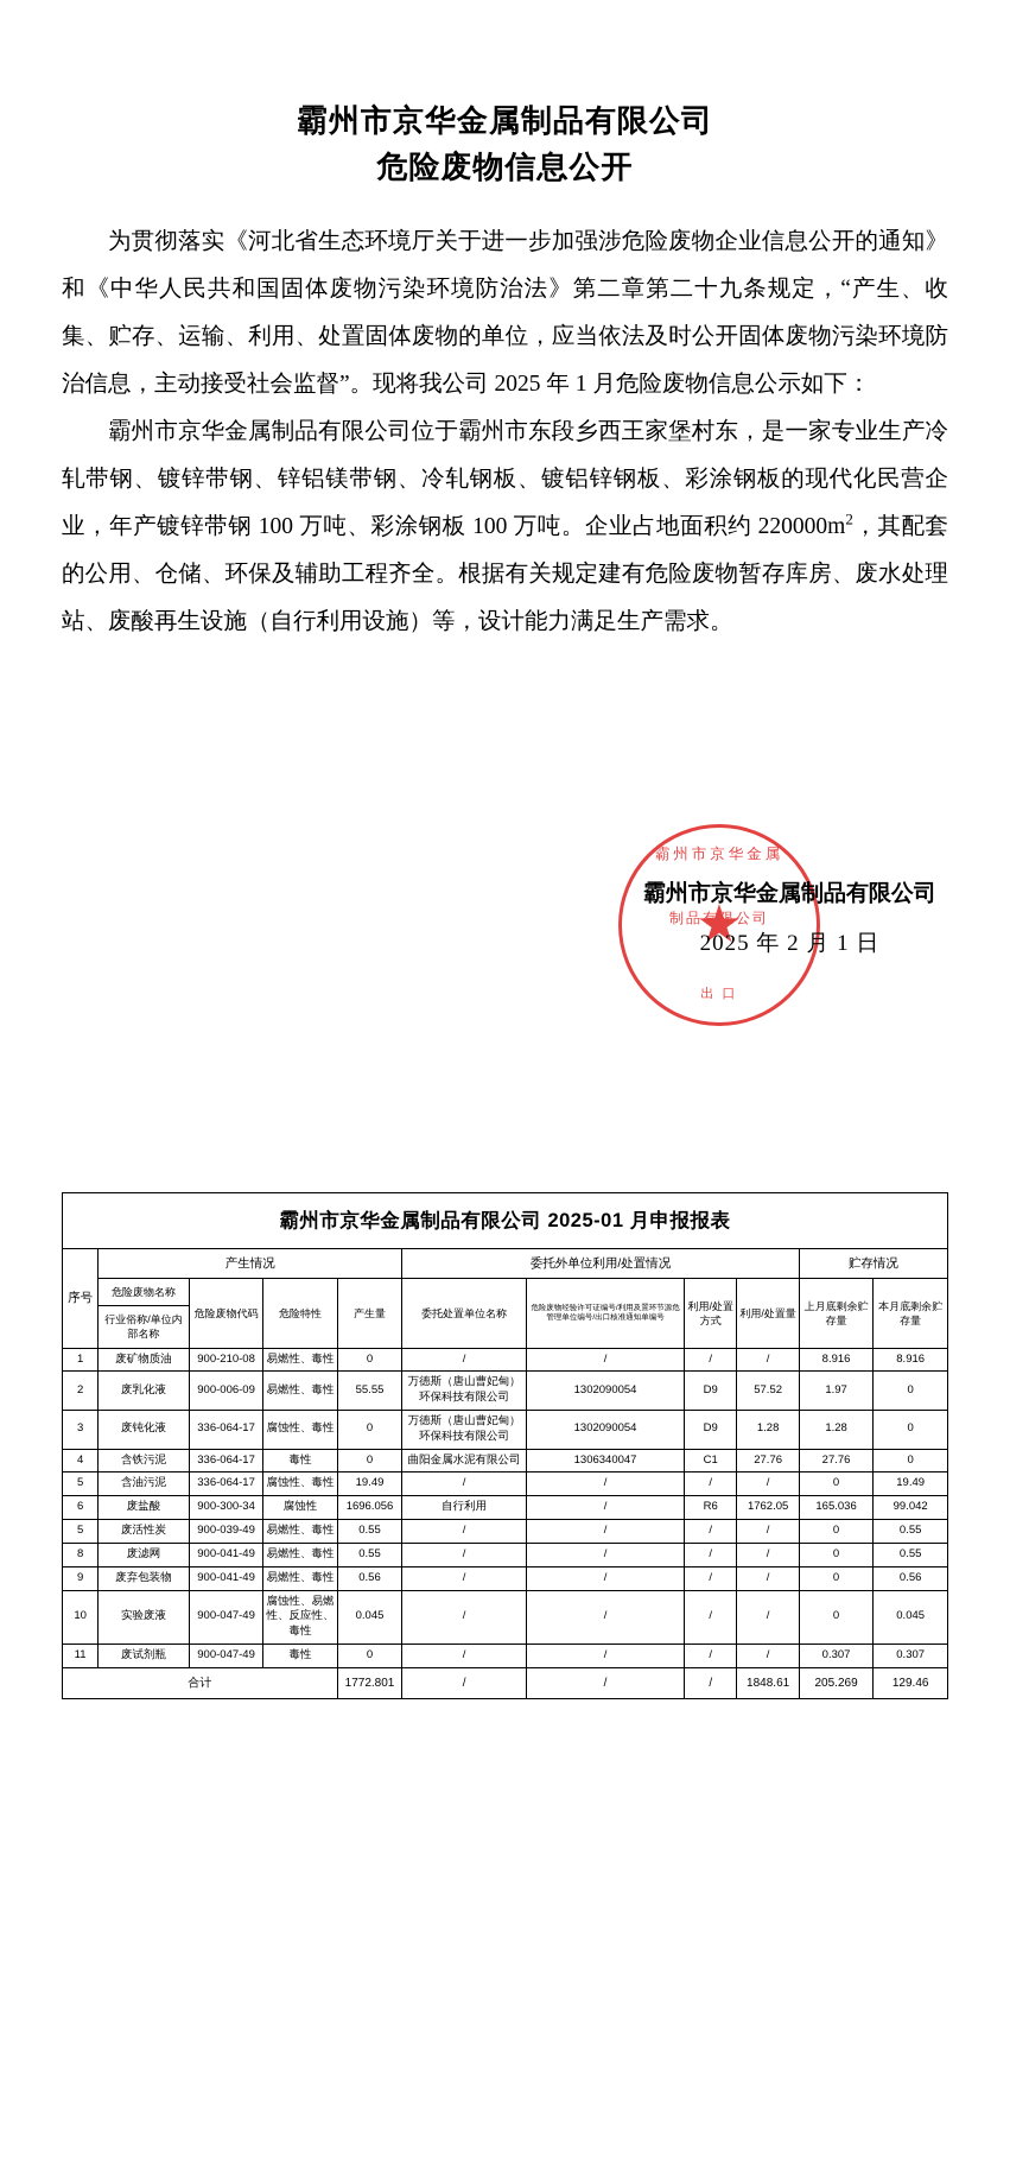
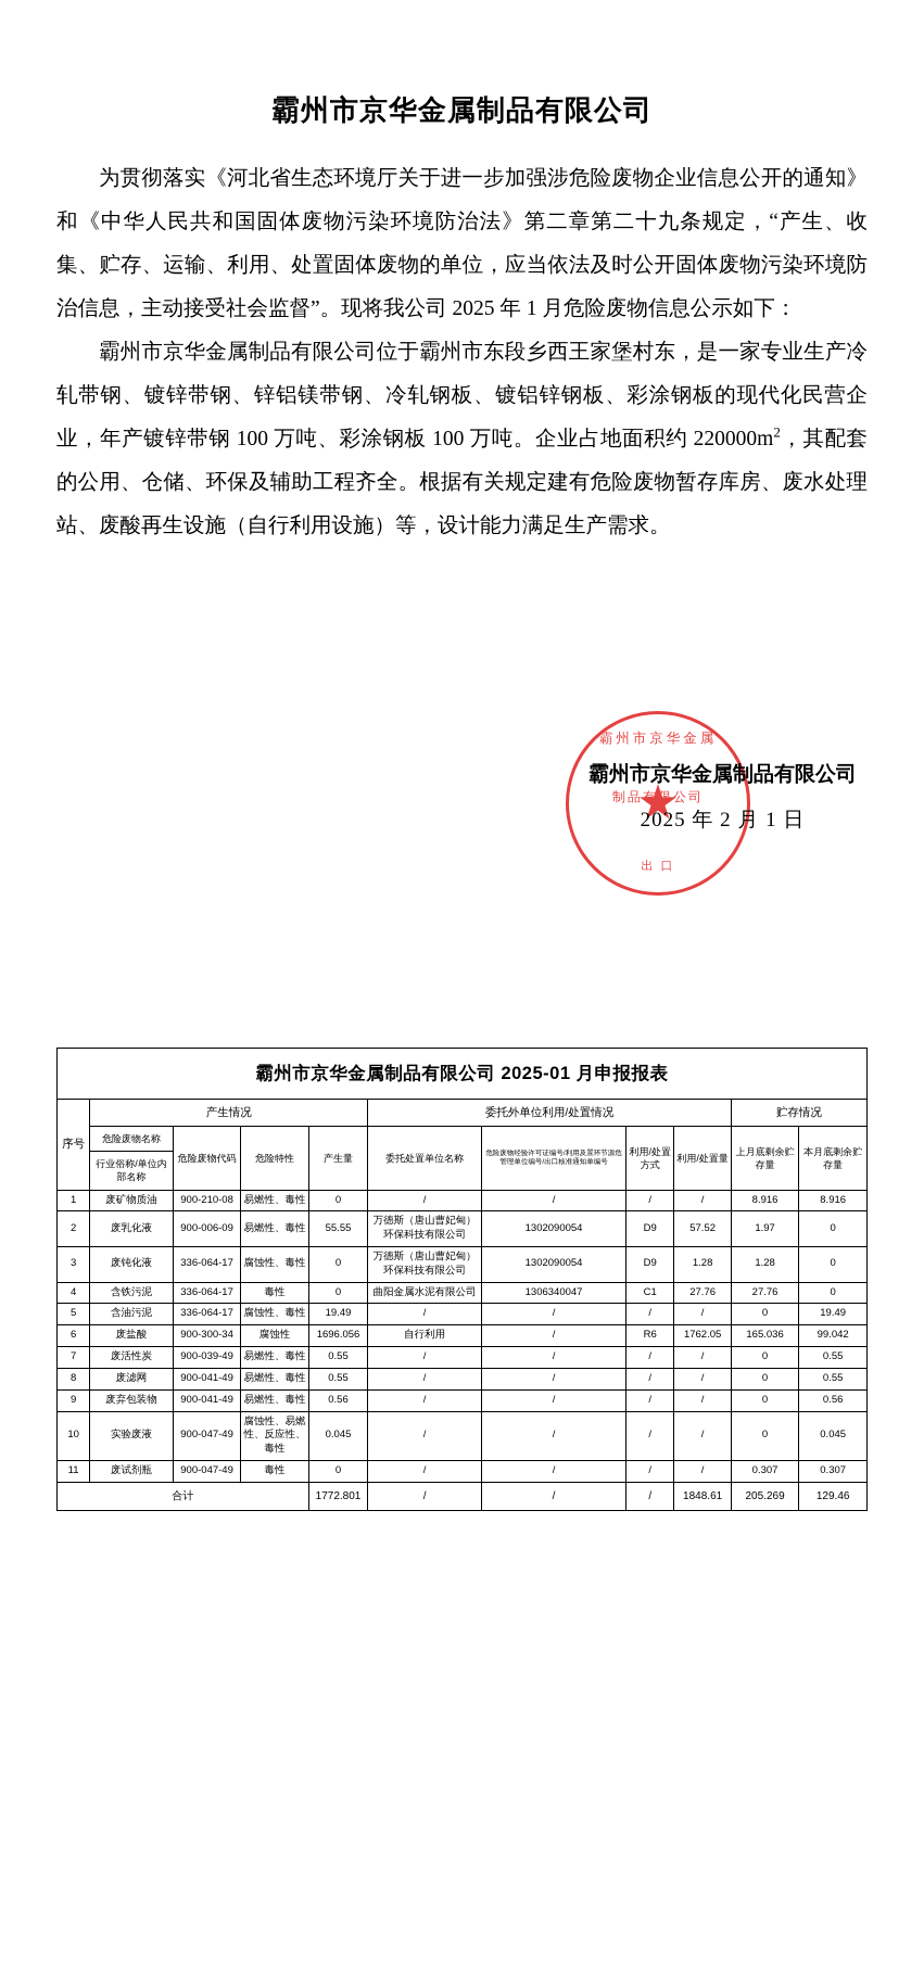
  霸州市京华金属制品有限公司
- 危险废物信息公开
  为贯彻落实《河北省生态环境厅关于进一步加强涉危险废物企业信息公开的通知》和《中华人民共和国固体废物污染环境防治法》第二章第二十九条规定，“产生、收集、贮存、运输、利用、处置固体废物的单位，应当依法及时公开固体废物污染环境防治信息，主动接受社会监督”。现将我公司 2025 年 1 月危险废物信息公示如下：
  霸州市京华金属制品有限公司位于霸州市东段乡西王家堡村东，是一家专业生产冷轧带钢、镀锌带钢、锌铝镁带钢、冷轧钢板、镀铝锌钢板、彩涂钢板的现代化民营企业，年产镀锌带钢 100 万吨、彩涂钢板 100 万吨。企业占地面积约 220000m2，其配套的公用、仓储、环保及辅助工程齐全。根据有关规定建有危险废物暂存库房、废水处理站、废酸再生设施（自行利用设施）等，设计能力满足生产需求。
  霸州市京华金属
  制品有限公司
  ★
  出 口
  霸州市京华金属制品有限公司
  2025 年 2 月 1 日
  霸州市京华金属制品有限公司 2025-01 月申报报表
  序号	产生情况	委托外单位利用/处置情况	贮存情况
  行业俗称/单位内部名称
  1	废矿物质油	900-210-08	易燃性、毒性	0	/	/	/	/	8.916	8.916
  2	废乳化液	900-006-09	易燃性、毒性	55.55	万德斯（唐山曹妃甸）环保科技有限公司	1302090054	D9	57.52	1.97	0
  3	废钝化液	336-064-17	腐蚀性、毒性	0	万德斯（唐山曹妃甸）环保科技有限公司	1302090054	D9	1.28	1.28	0
  4	含铁污泥	336-064-17	毒性	0	曲阳金属水泥有限公司	1306340047	C1	27.76	27.76	0
  5	含油污泥	336-064-17	腐蚀性、毒性	19.49	/	/	/	/	0	19.49
  6	废盐酸	900-300-34	腐蚀性	1696.056	自行利用	/	R6	1762.05	165.036	99.042
- 5	废活性炭	900-039-49	易燃性、毒性	0.55	/	/	/	/	0	0.55
+ 7	废活性炭	900-039-49	易燃性、毒性	0.55	/	/	/	/	0	0.55
  8	废滤网	900-041-49	易燃性、毒性	0.55	/	/	/	/	0	0.55
  9	废弃包装物	900-041-49	易燃性、毒性	0.56	/	/	/	/	0	0.56
  10	实验废液	900-047-49	腐蚀性、易燃性、反应性、毒性	0.045	/	/	/	/	0	0.045
  11	废试剂瓶	900-047-49	毒性	0	/	/	/	/	0.307	0.307
  合计	1772.801	/	/	/	1848.61	205.269	129.46
